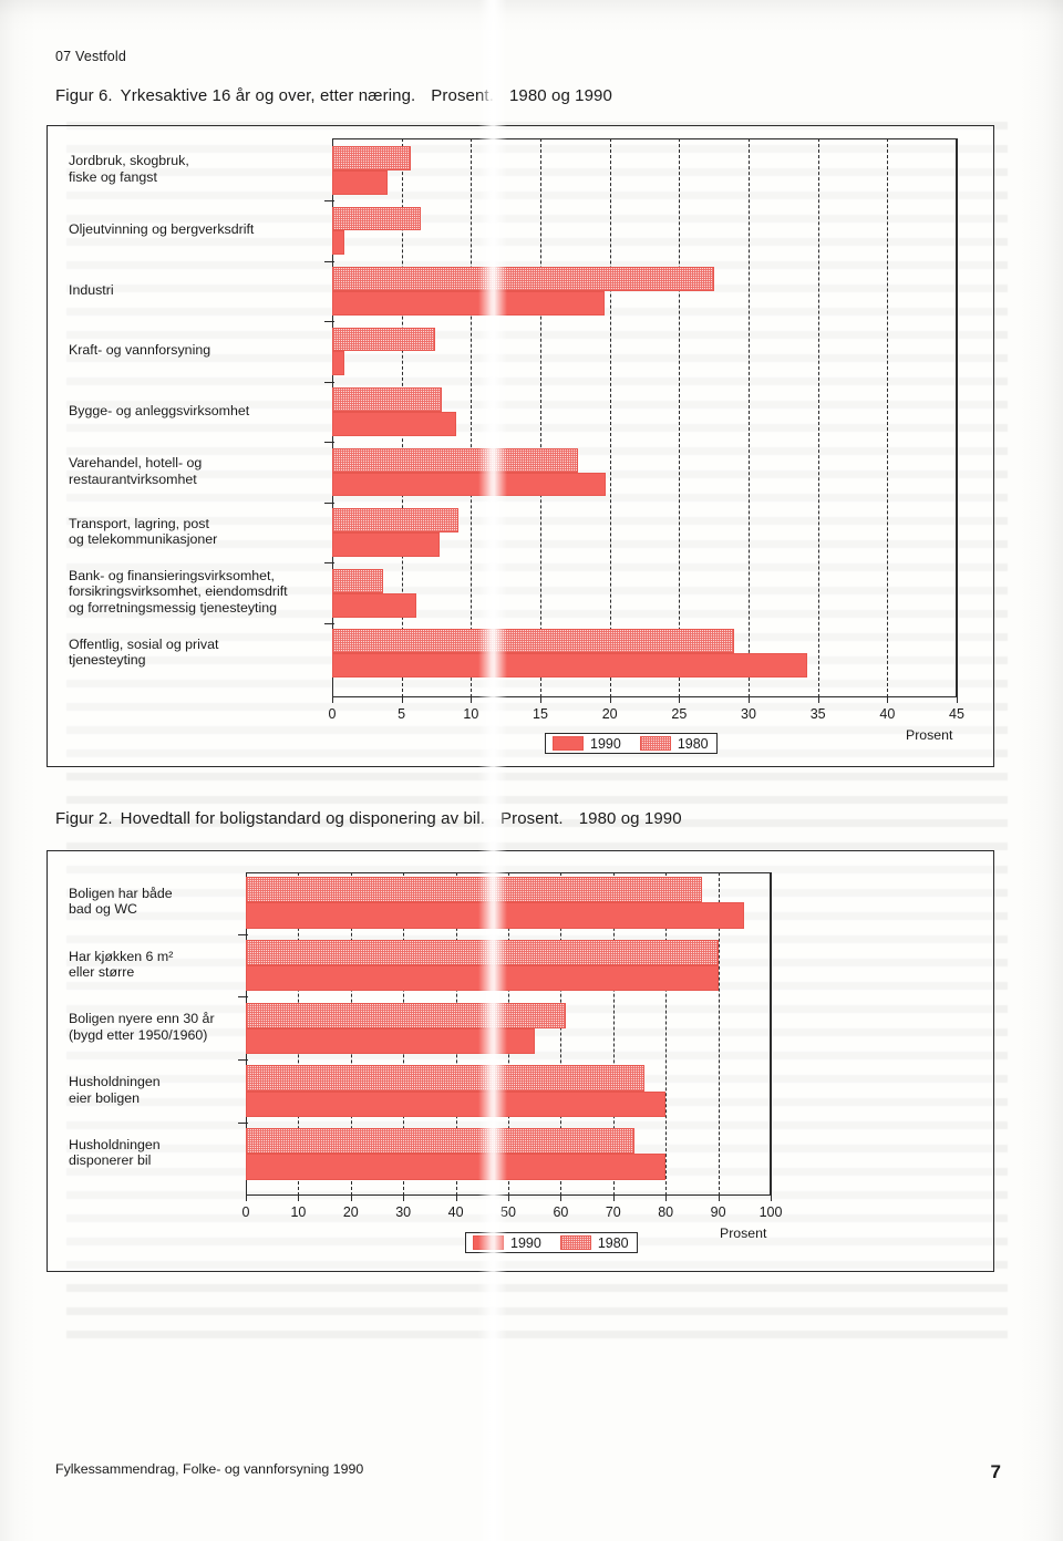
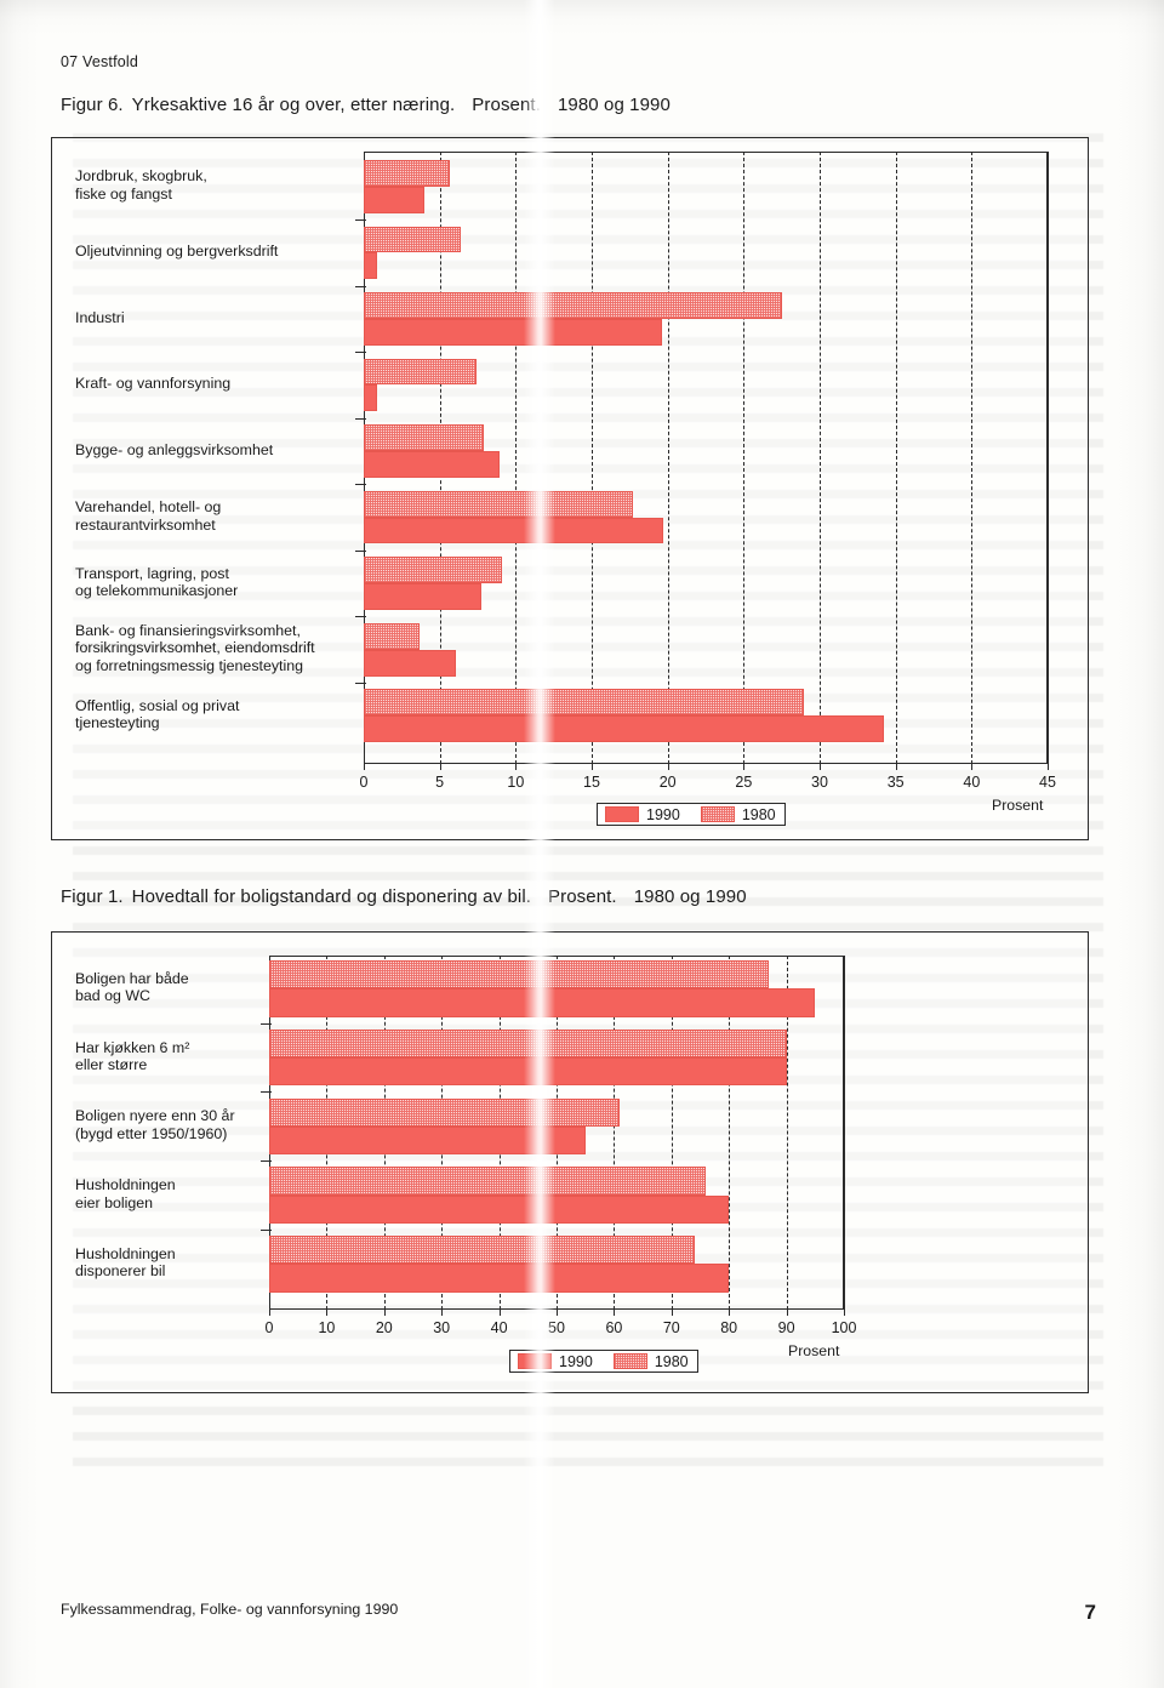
  07 Vestfold
  Fylkessammendrag, Folke- og vannforsyning 1990
  7
  Figur 6. Yrkesaktive 16 år og over, etter næring. Prose 1980 og 1990
  Jordbruk, skogbruk,
  fiske og fangst
  Oljeutvinning og bergverksdrift
  Industri
  Kraft- og vannforsyning
  Bygge- og anleggsvirksomhet
  Varehandel, hotell- og
  restaurantvirksomhet
  Transport, lagring, post
  og telekommunikasjoner
  Bank- og finansieringsvirksomhet,
  forsikringsvirksomhet, eiendomsdrift
  og forretningsmessig tjenesteyting
  Offentlig, sosial og privat
  tjenesteyting
  0
  5
  10
  15
  20
  25
  30
  35
  40
  45
  Prosent
  1990
  1980
- Figur 2. Hovedtall for boligstandard og disponering av bi rosent. 1980 og 1990
+ Figur 1. Hovedtall for boligstandard og disponering av bi rosent. 1980 og 1990
  Boligen har både
  bad og WC
  Har kjøkken 6 m²
  eller større
  Boligen nyere enn 30 år
  (bygd etter 1950/1960)
  Husholdningen
  eier boligen
  Husholdningen
  disponerer bil
  0
  10
  20
  30
  40
  60
  70
  80
  90
  100
  Prosent
  1990
  1980
